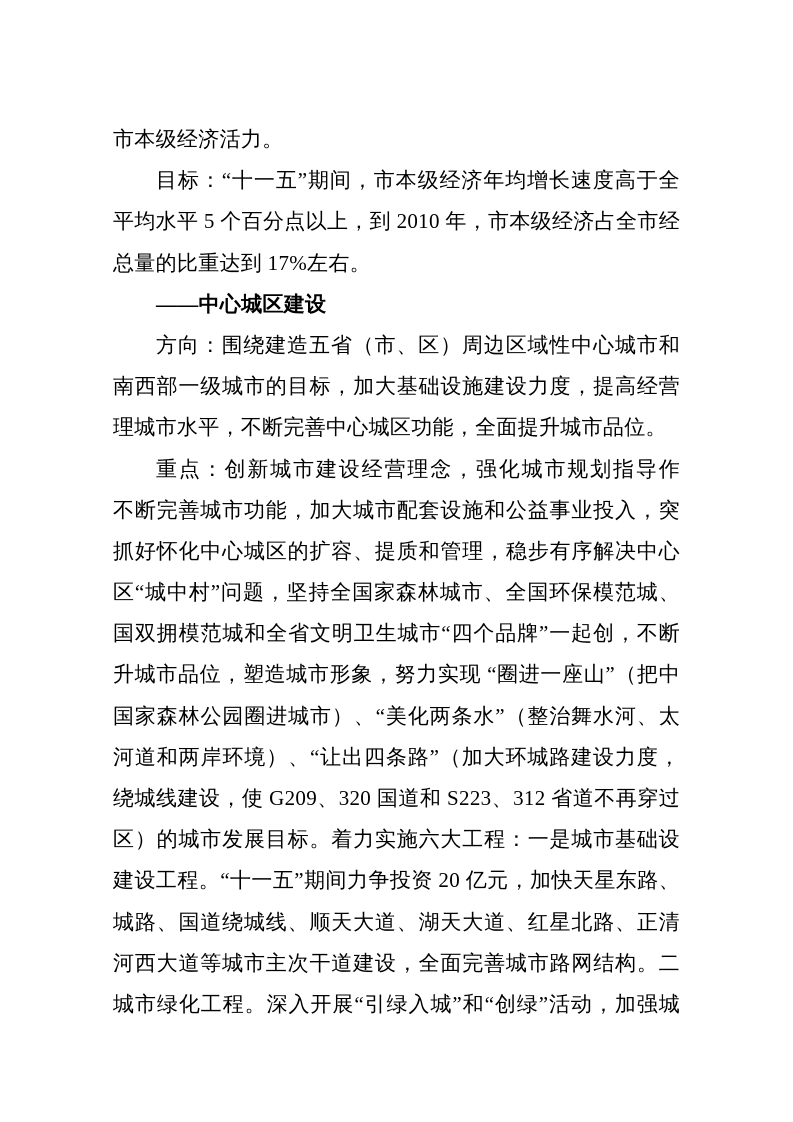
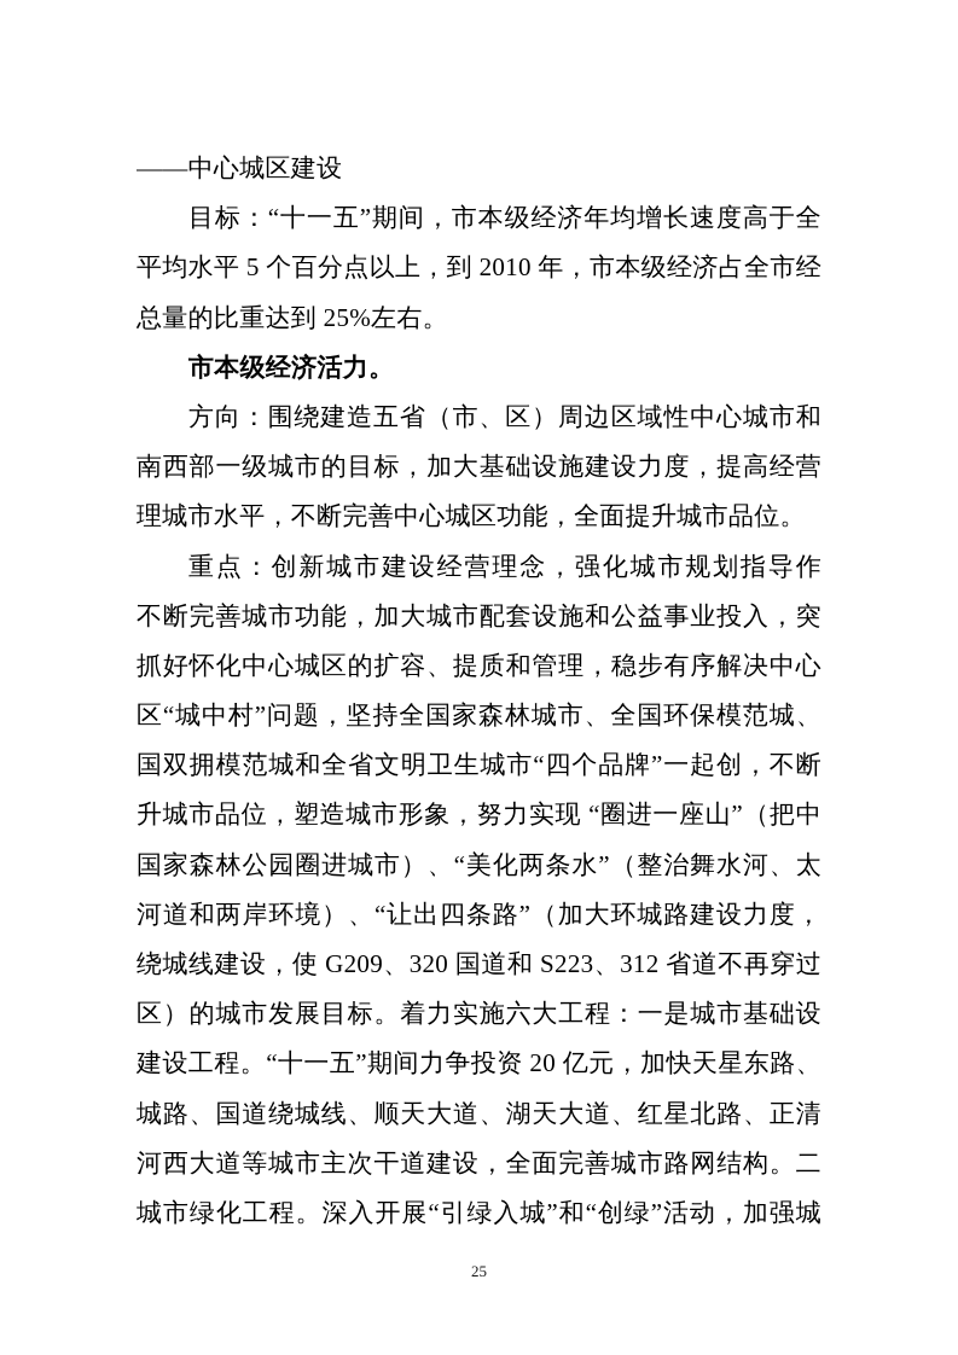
- 市本级经济活力。
+ ——中心城区建设
  目标：“十一五”期间，市本级经济年均增长速度高于全
  平均水平 5 个百分点以上，到 2010 年，市本级经济占全市经
- 总量的比重达到 17%左右。
+ 总量的比重达到 25%左右。
- ——中心城区建设
+ 市本级经济活力。
  方向：围绕建造五省（市、区）周边区域性中心城市和
  南西部一级城市的目标，加大基础设施建设力度，提高经营
  理城市水平，不断完善中心城区功能，全面提升城市品位。
  重点：创新城市建设经营理念，强化城市规划指导作
  不断完善城市功能，加大城市配套设施和公益事业投入，突
  抓好怀化中心城区的扩容、提质和管理，稳步有序解决中心
  区“城中村”问题，坚持全国家森林城市、全国环保模范城、
  国双拥模范城和全省文明卫生城市“四个品牌”一起创，不断
  升城市品位，塑造城市形象，努力实现 “圈进一座山”（把中
  国家森林公园圈进城市）、“美化两条水”（整治舞水河、太
  河道和两岸环境）、“让出四条路”（加大环城路建设力度，
  绕城线建设，使 G209、320 国道和 S223、312 省道不再穿过
  区）的城市发展目标。着力实施六大工程：一是城市基础设
  建设工程。“十一五”期间力争投资 20 亿元，加快天星东路、
  城路、国道绕城线、顺天大道、湖天大道、红星北路、正清
  河西大道等城市主次干道建设，全面完善城市路网结构。二
  城市绿化工程。深入开展“引绿入城”和“创绿”活动，加强城
+ 25
